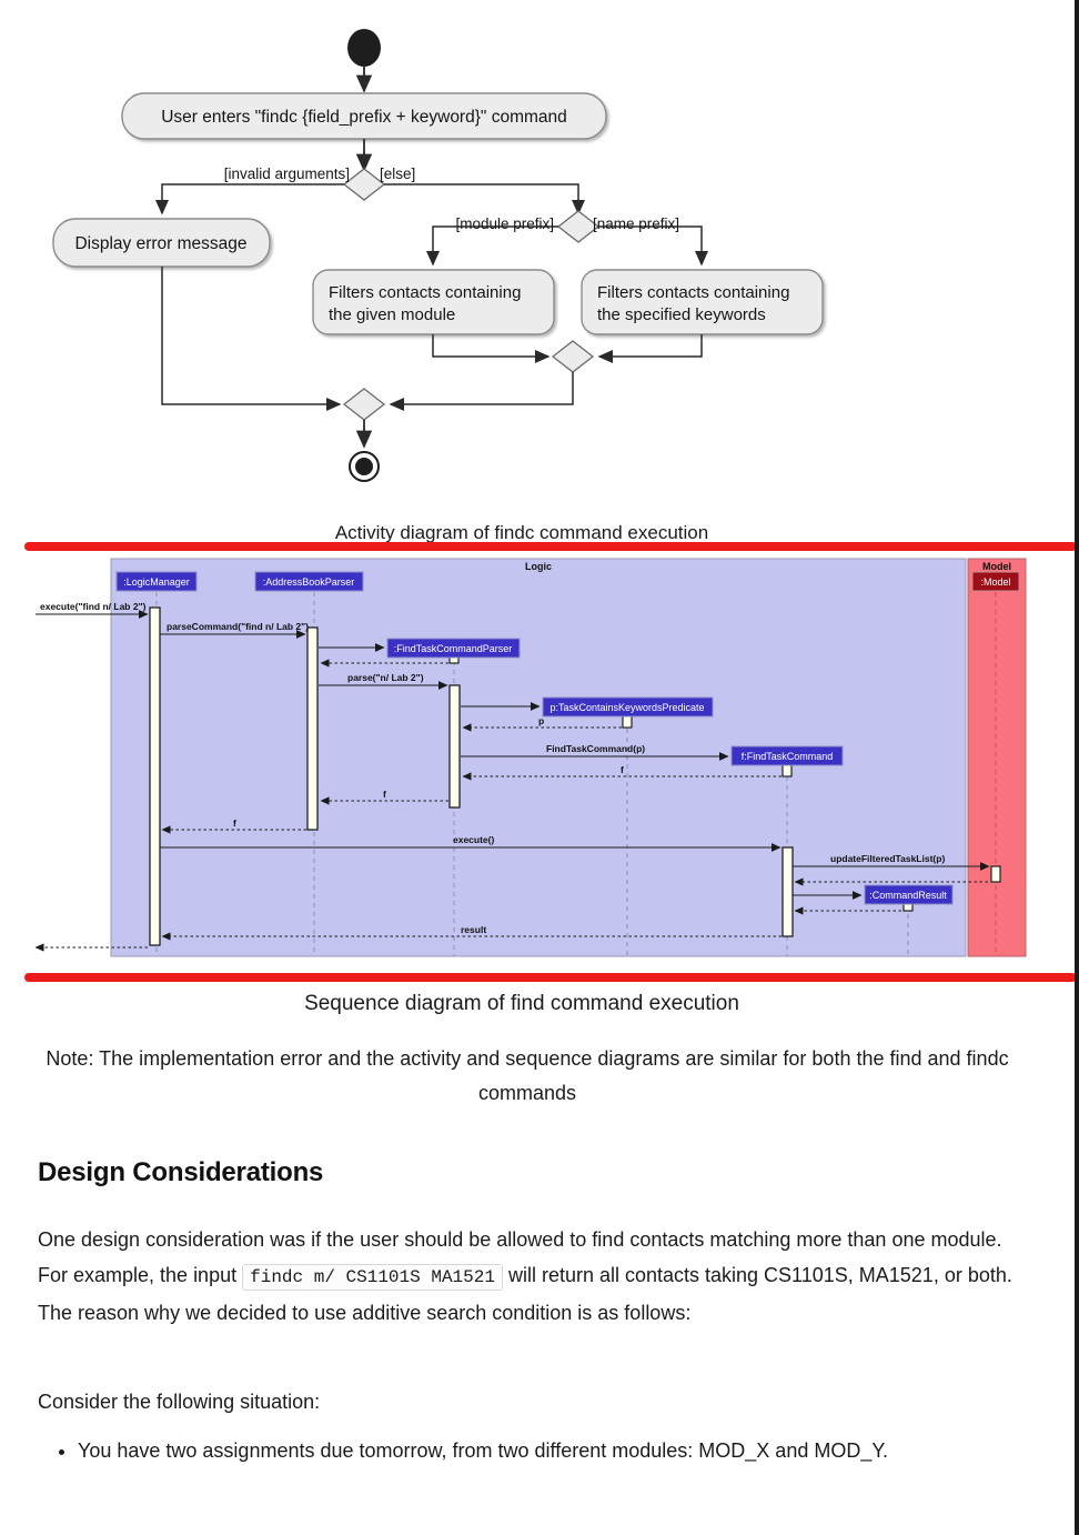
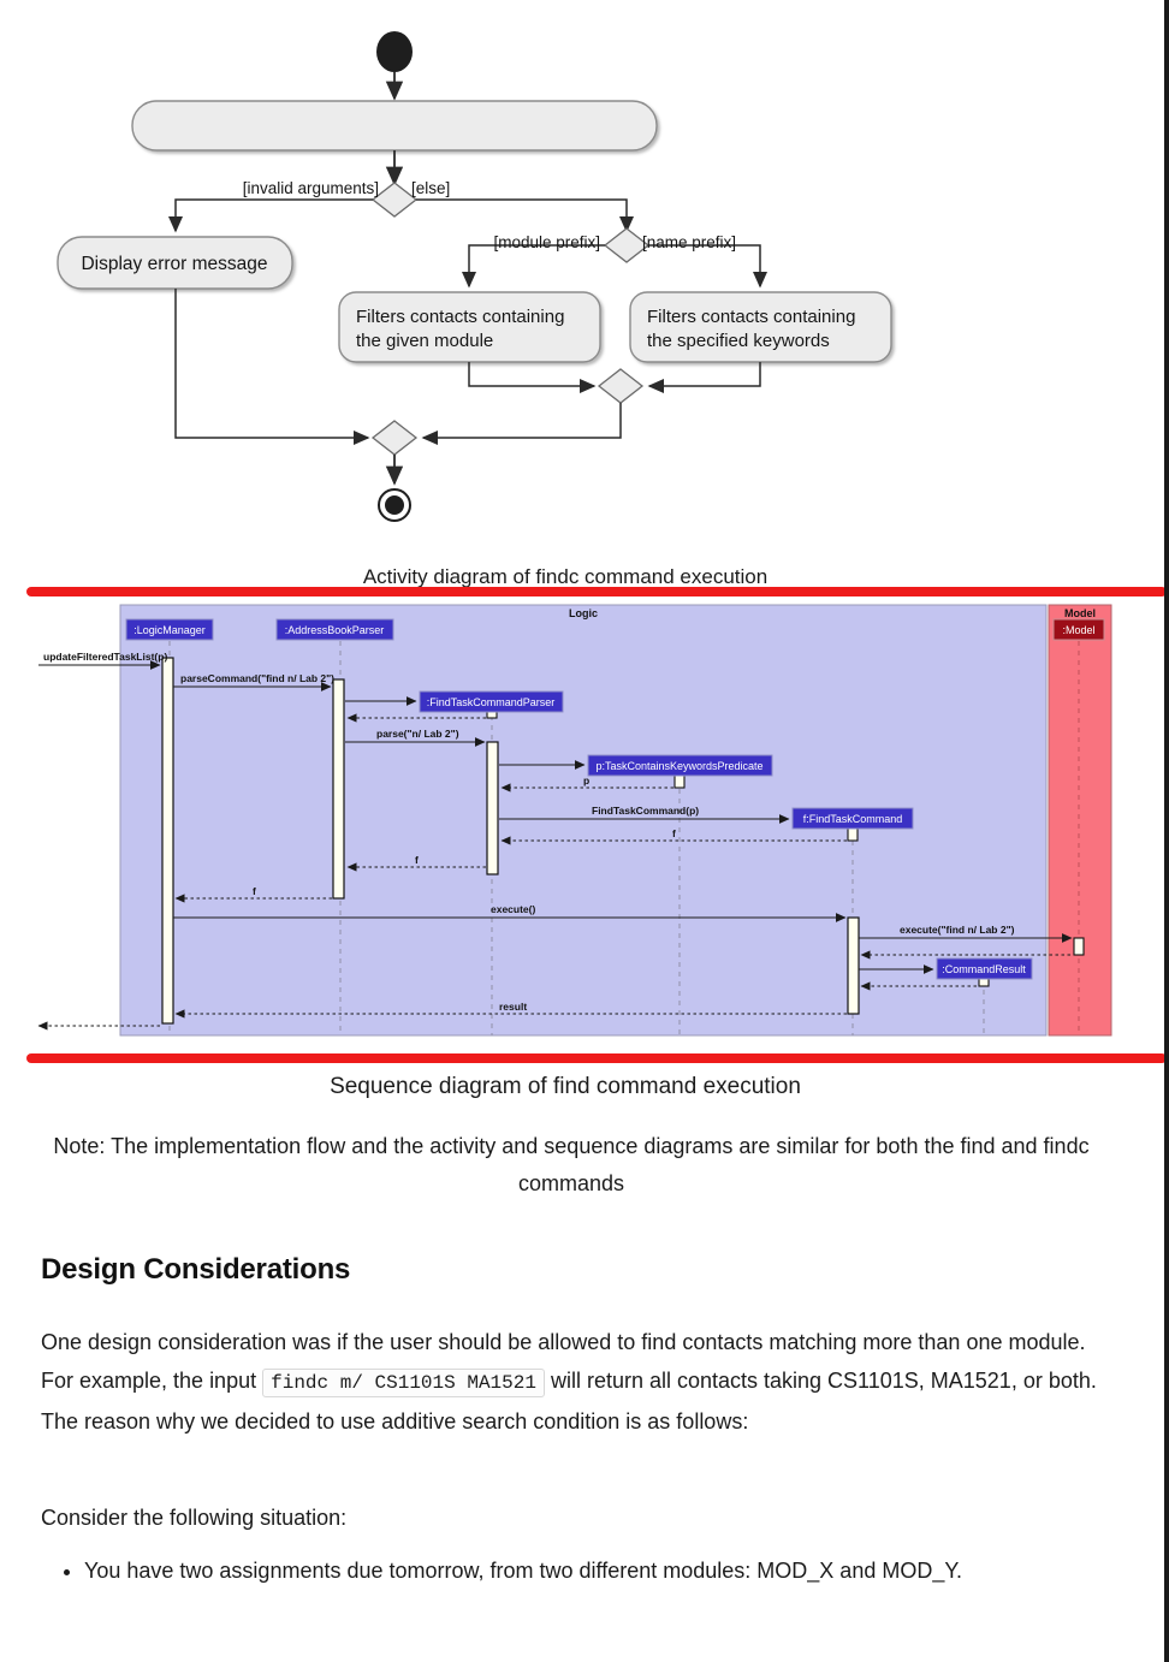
- User enters "findc {field_prefix + keyword}" command
  [invalid arguments]
  [else]
  Display error message
  [module prefix]
  [name prefix]
  Filters contacts containing
  the given module
  Filters contacts containing
  the specified keywords
  Activity diagram of findc command execution
  Logic
  Model
  :LogicManager
  :AddressBookParser
  :FindTaskCommandParser
  p:TaskContainsKeywordsPredicate
  f:FindTaskCommand
  :CommandResult
  :Model
- execute("find n/ Lab 2")
+ updateFilteredTaskList(p)
  parseCommand("find n/ Lab 2")
  parse("n/ Lab 2")
  p
  FindTaskCommand(p)
  f
  f
  f
  execute()
- updateFilteredTaskList(p)
+ execute("find n/ Lab 2")
  result
  Sequence diagram of find command execution
- Note: The implementation error and the activity and sequence diagrams are similar for both the find and findc commands
+ Note: The implementation flow and the activity and sequence diagrams are similar for both the find and findc commands
  Design Considerations
  One design consideration was if the user should be allowed to find contacts matching more than one module. For example, the input findc m/ CS1101S MA1521 will return all contacts taking CS1101S, MA1521, or both. The reason why we decided to use additive search condition is as follows:
  Consider the following situation:
  You have two assignments due tomorrow, from two different modules: MOD_X and MOD_Y.
